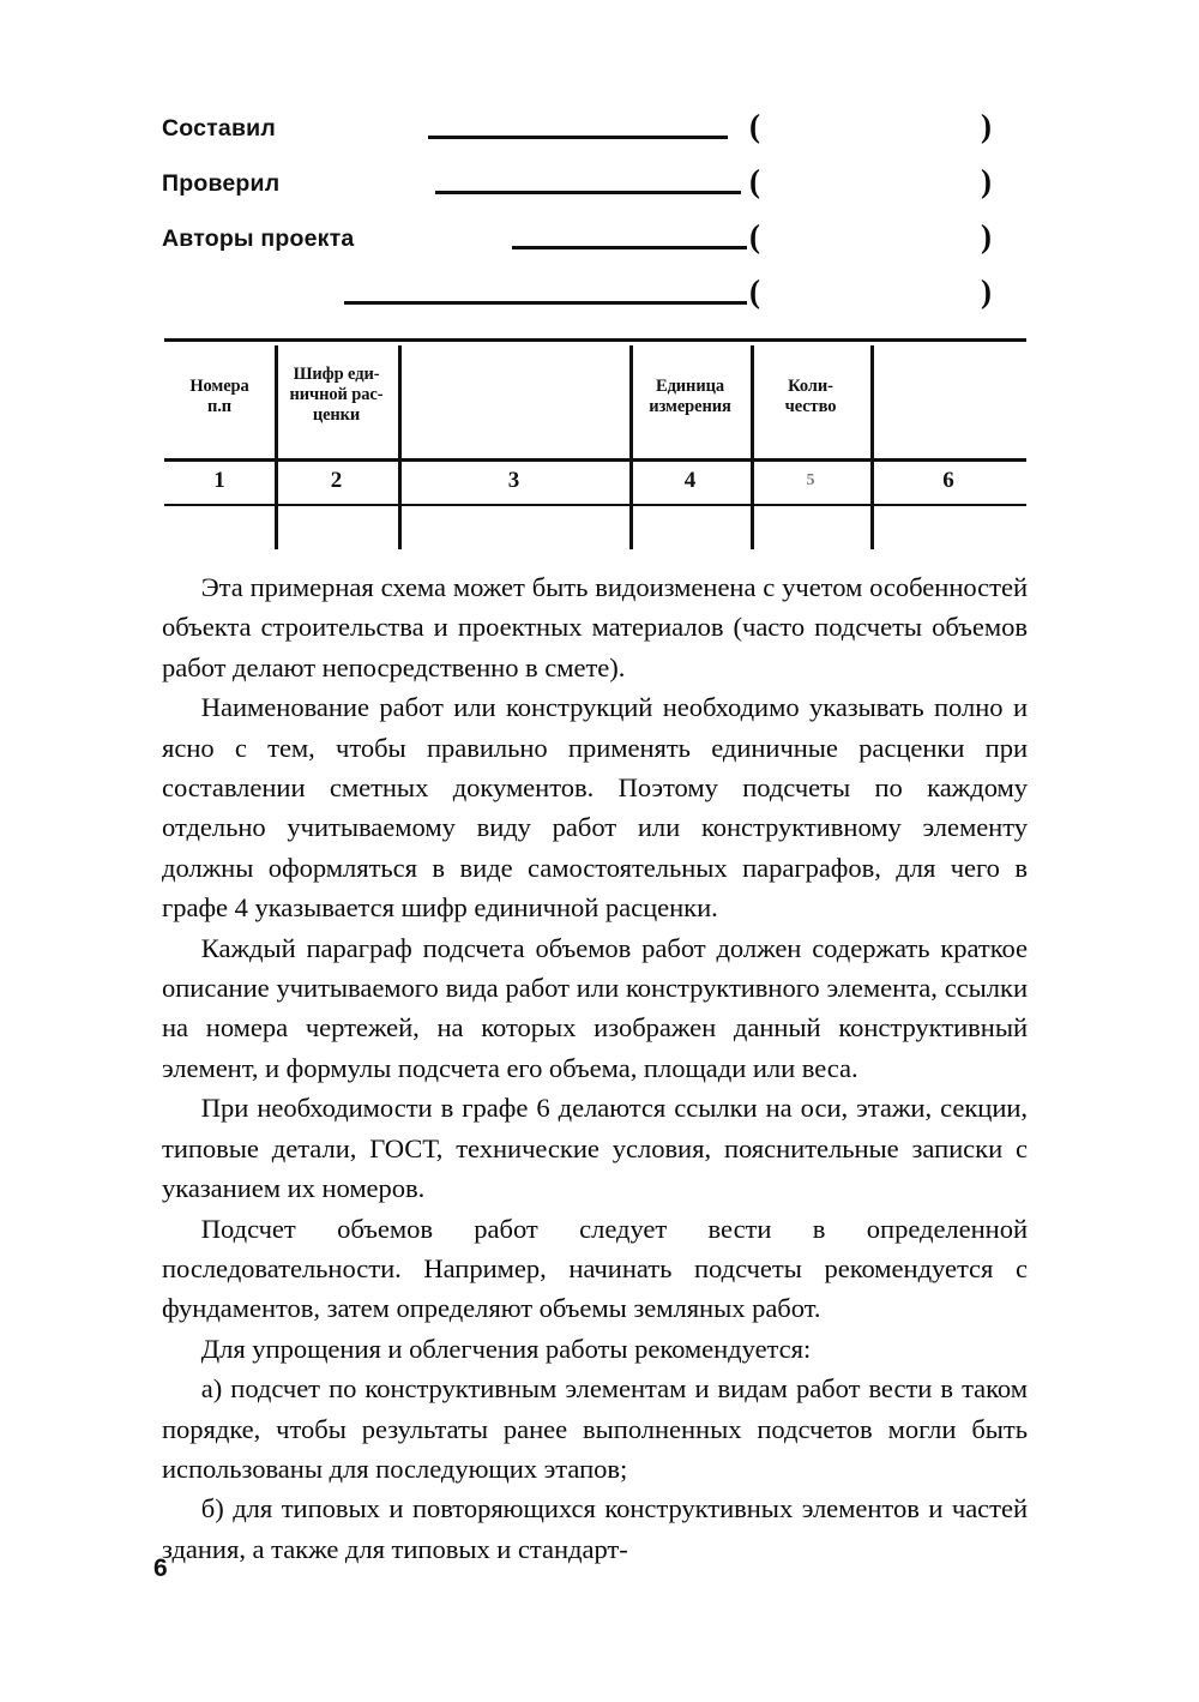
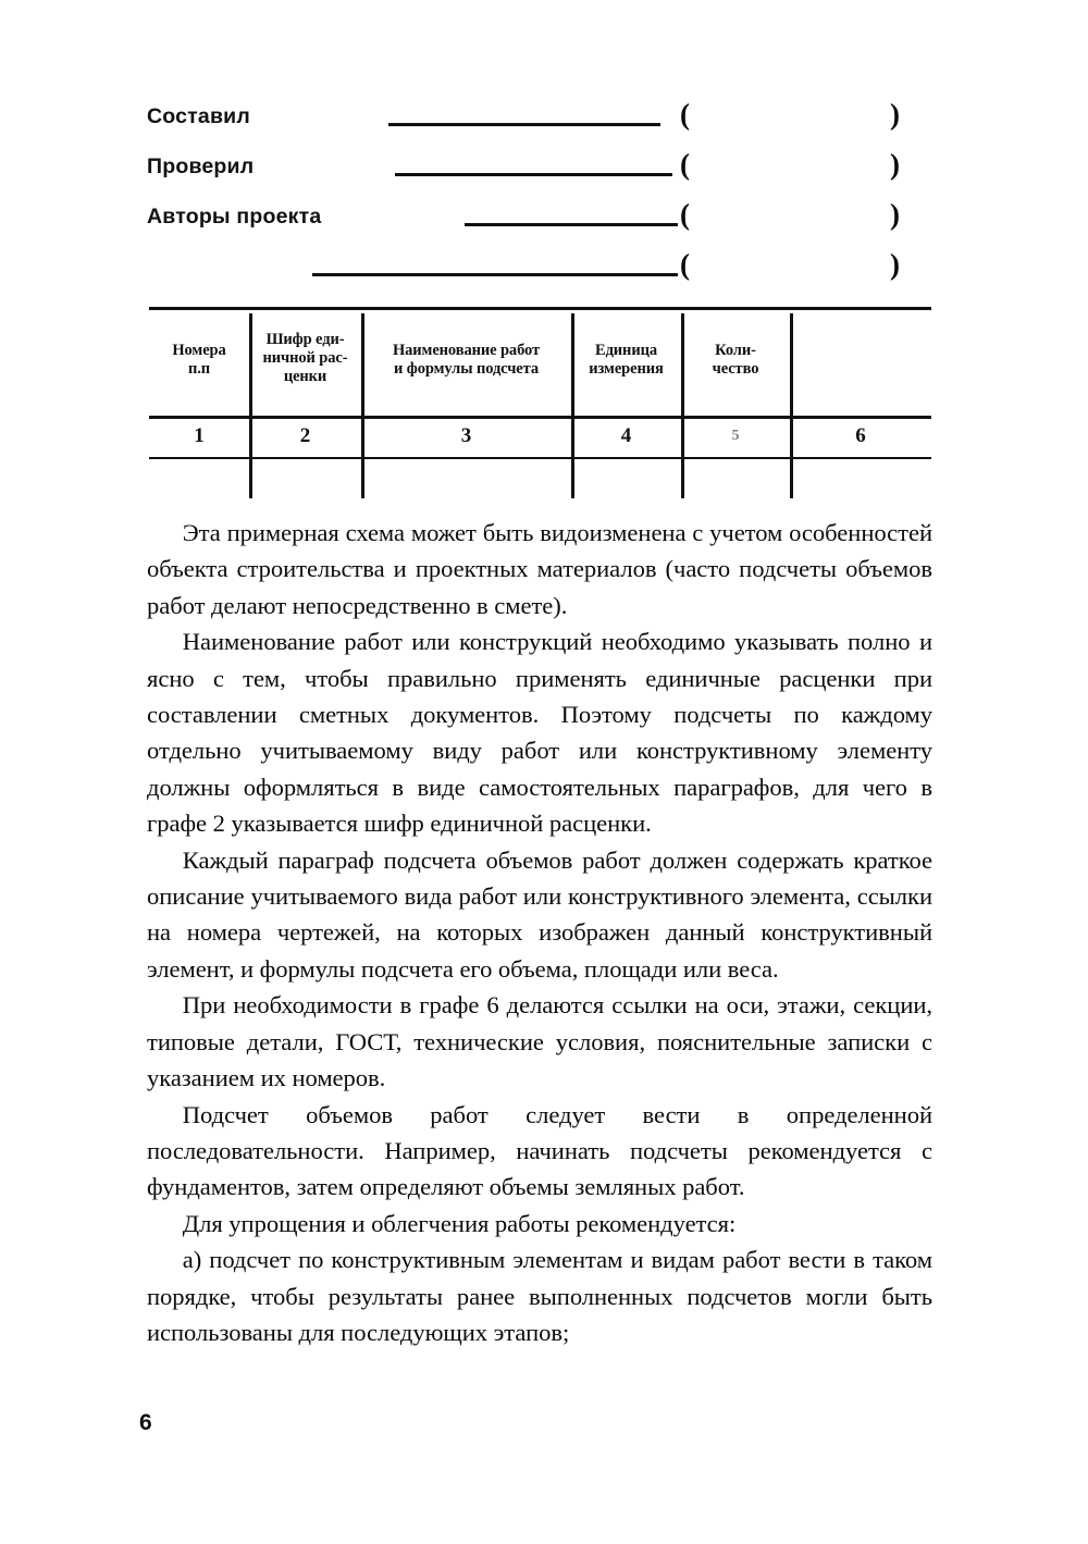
  Составил
  (
  )
  Проверил
  (
  )
  Авторы проекта
  (
  )
  (
  )
  Номера
  п.п
  Шифр еди-
  ничной рас-
  ценки
+ Наименование работ
+ и формулы подсчета
  Единица
  измерения
  Коли-
  чество
  1
  2
  3
  4
  5
  6
  Эта примерная схема может быть видоизменена с учетом особенностей объекта строительства и проектных материалов (часто подсчеты объемов работ делают непосредственно в смете).
- Наименование работ или конструкций необходимо указывать полно и ясно с тем, чтобы правильно применять единичные расценки при составлении сметных документов. Поэтому подсчеты по каждому отдельно учитываемому виду работ или конструктивному элементу должны оформляться в виде самостоятельных параграфов, для чего в графе 4 указывается шифр единичной расценки.
+ Наименование работ или конструкций необходимо указывать полно и ясно с тем, чтобы правильно применять единичные расценки при составлении сметных документов. Поэтому подсчеты по каждому отдельно учитываемому виду работ или конструктивному элементу должны оформляться в виде самостоятельных параграфов, для чего в графе 2 указывается шифр единичной расценки.
  Каждый параграф подсчета объемов работ должен содержать краткое описание учитываемого вида работ или конструктивного элемента, ссылки на номера чертежей, на которых изображен данный конструктивный элемент, и формулы подсчета его объема, площади или веса.
  При необходимости в графе 6 делаются ссылки на оси, этажи, секции, типовые детали, ГОСТ, технические условия, пояснительные записки с указанием их номеров.
  Подсчет объемов работ следует вести в определенной последовательности. Например, начинать подсчеты рекомендуется с фундаментов, затем определяют объемы земляных работ.
  Для упрощения и облегчения работы рекомендуется:
  а) подсчет по конструктивным элементам и видам работ вести в таком порядке, чтобы результаты ранее выполненных подсчетов могли быть использованы для последующих этапов;
- б) для типовых и повторяющихся конструктивных элементов и частей здания, а также для типовых и стандарт-
  6
